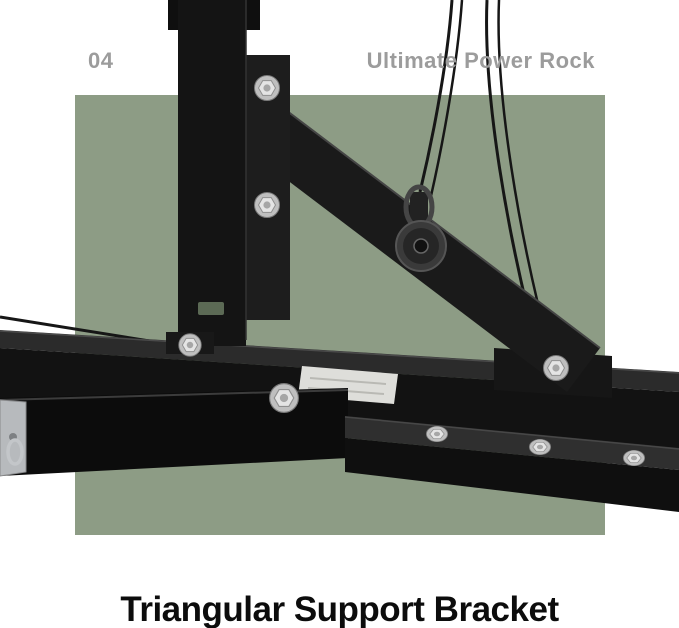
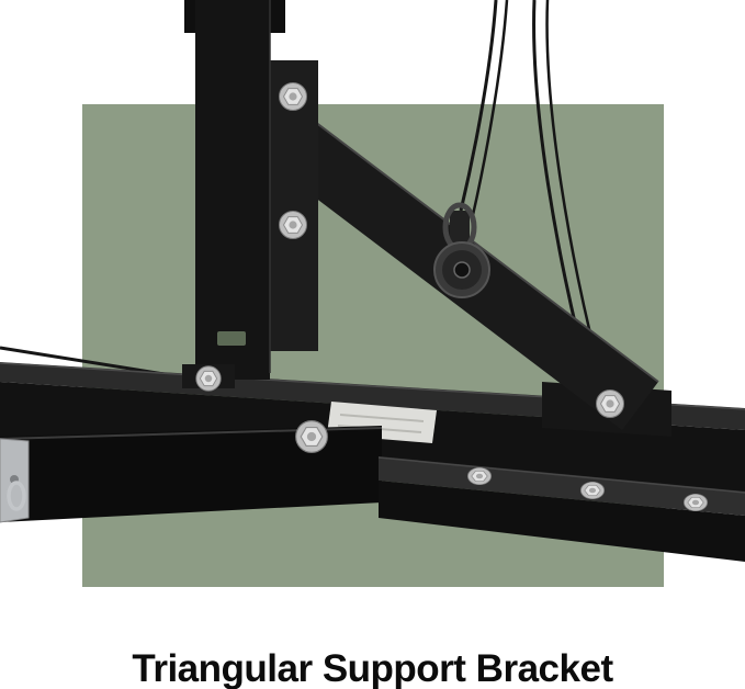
- 04
- Ultimate Power Rock
  Triangular Support Bracket
